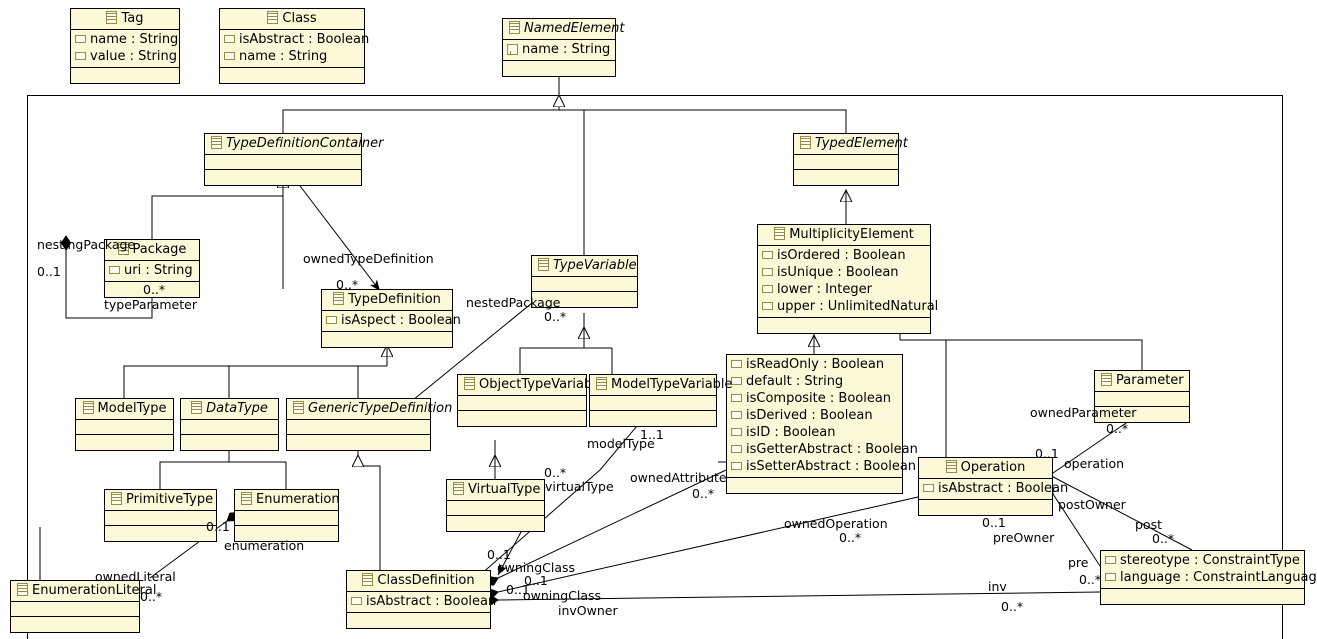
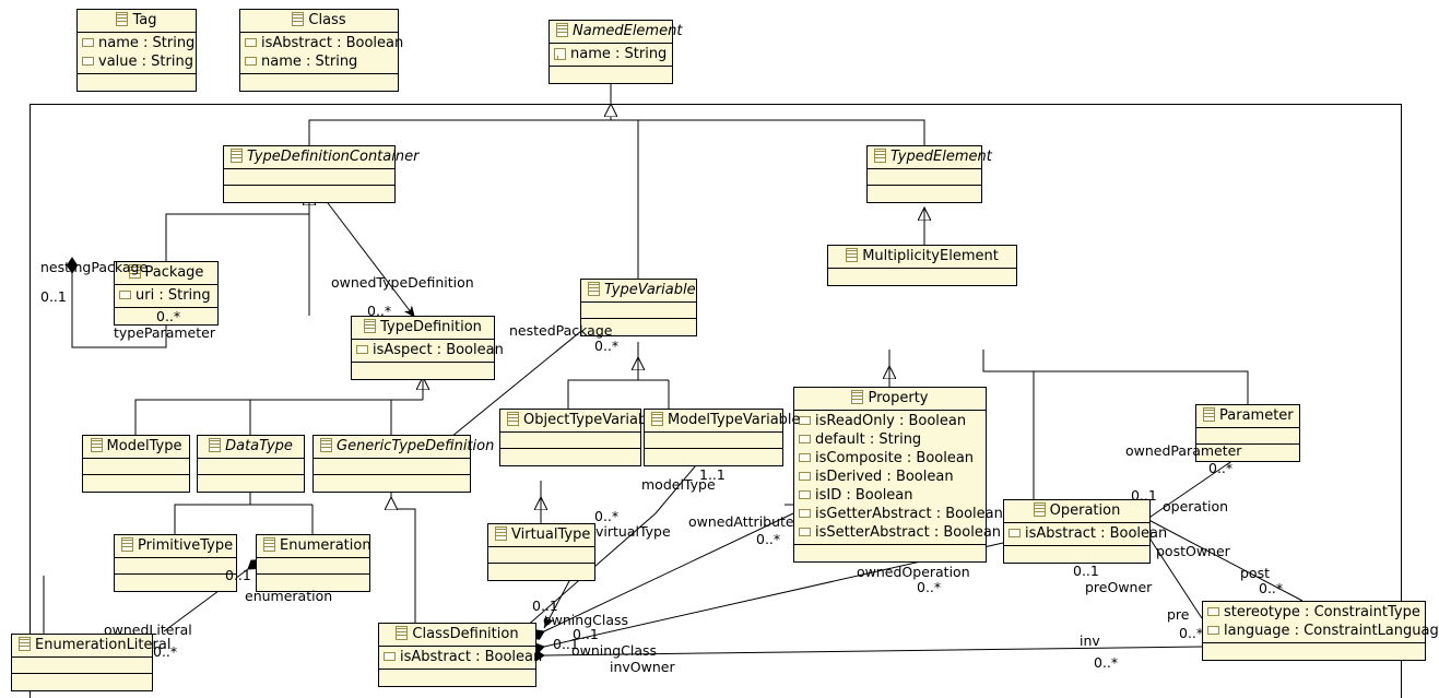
  Tag
  name : String
  value : String
  Class
  isAbstract : Boolean
  name : String
  NamedElement
  name : String
  TypeDefinitionContainer
  TypedElement
  Package
  uri : String
  MultiplicityElement
- isOrdered : Boolean
- isUnique : Boolean
- lower : Integer
- upper : UnlimitedNatural
  TypeVariable
  TypeDefinition
  isAspect : Boolean
+ Property
  isReadOnly : Boolean
  default : String
  isComposite : Boolean
  isDerived : Boolean
  isID : Boolean
  isGetterAbstract : Boolean
  isSetterAbstract : Boolean
  ObjectTypeVaria
  ModelTypeVariable
  Parameter
  ModelType
  DataType
  GenericTypeDefinition
  Operation
  isAbstract : Boolean
  VirtualType
  PrimitiveType
  Enumeration
  stereotype : ConstraintType
  language : ConstraintLanguag
  ClassDefinition
  isAbstract : Boolean
  EnumerationLiteral
  nestingPackage
  0..1
  0..*
  typeParameter
  ownedTypeDefinition
  0..*
  nestedPackage
  0..*
  ownedParameter
  0..*
  0..1
  operation
  modelType
  1..1
  0..*
  virtualType
  ownedAttribute
  0..*
  0..1
  owningClass
  0..1
  owningClass
  invOwner
  0..1
  ownedOperation
  0..*
  postOwner
  0..1
  preOwner
  post
  0..*
  pre
  0..*
  inv
  0..*
  ownedLiteral
  0..*
  enumeration
  0..1
